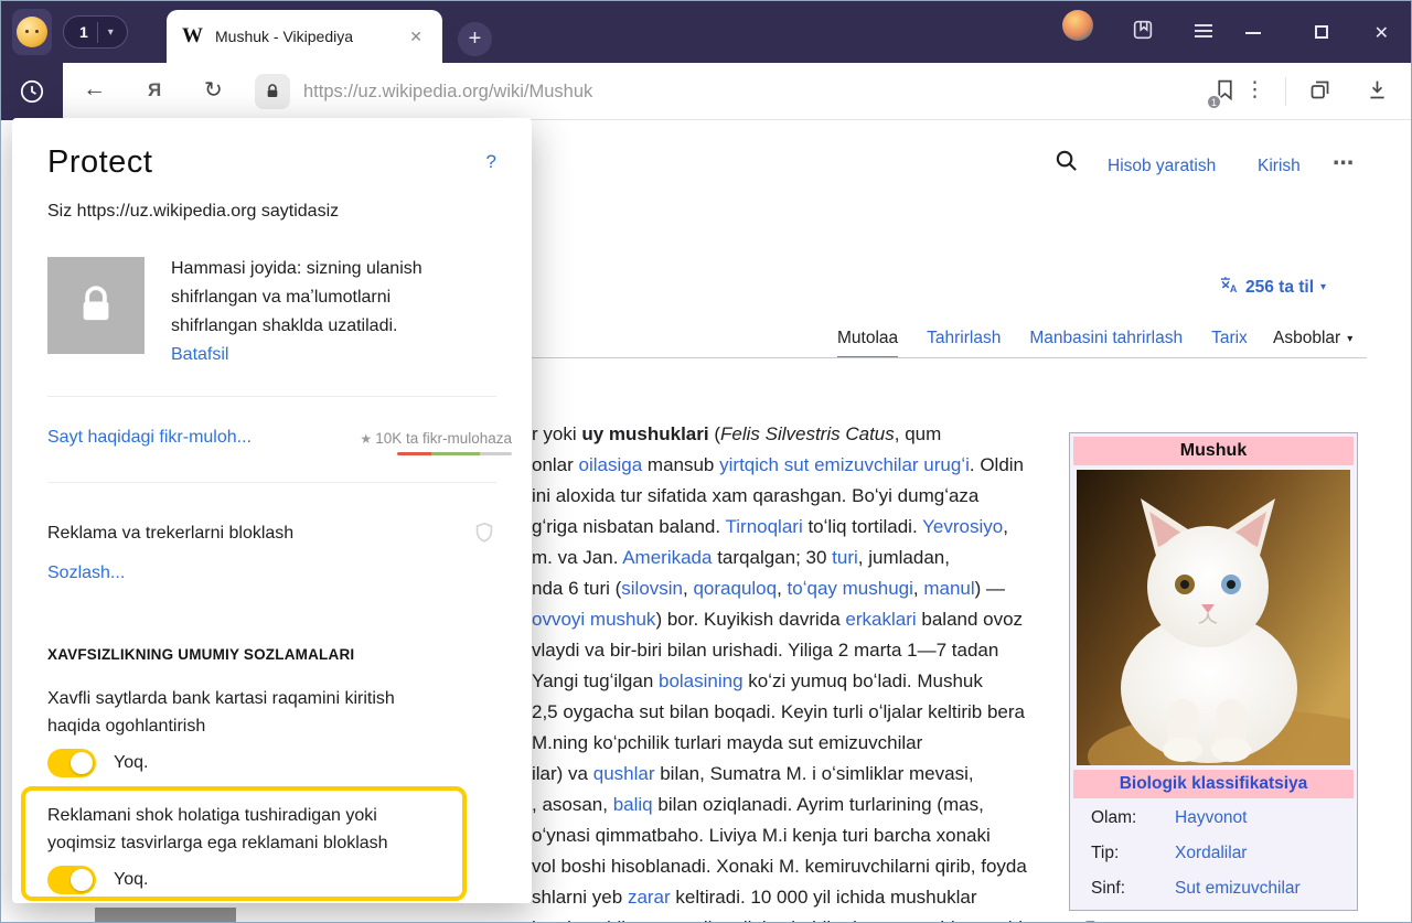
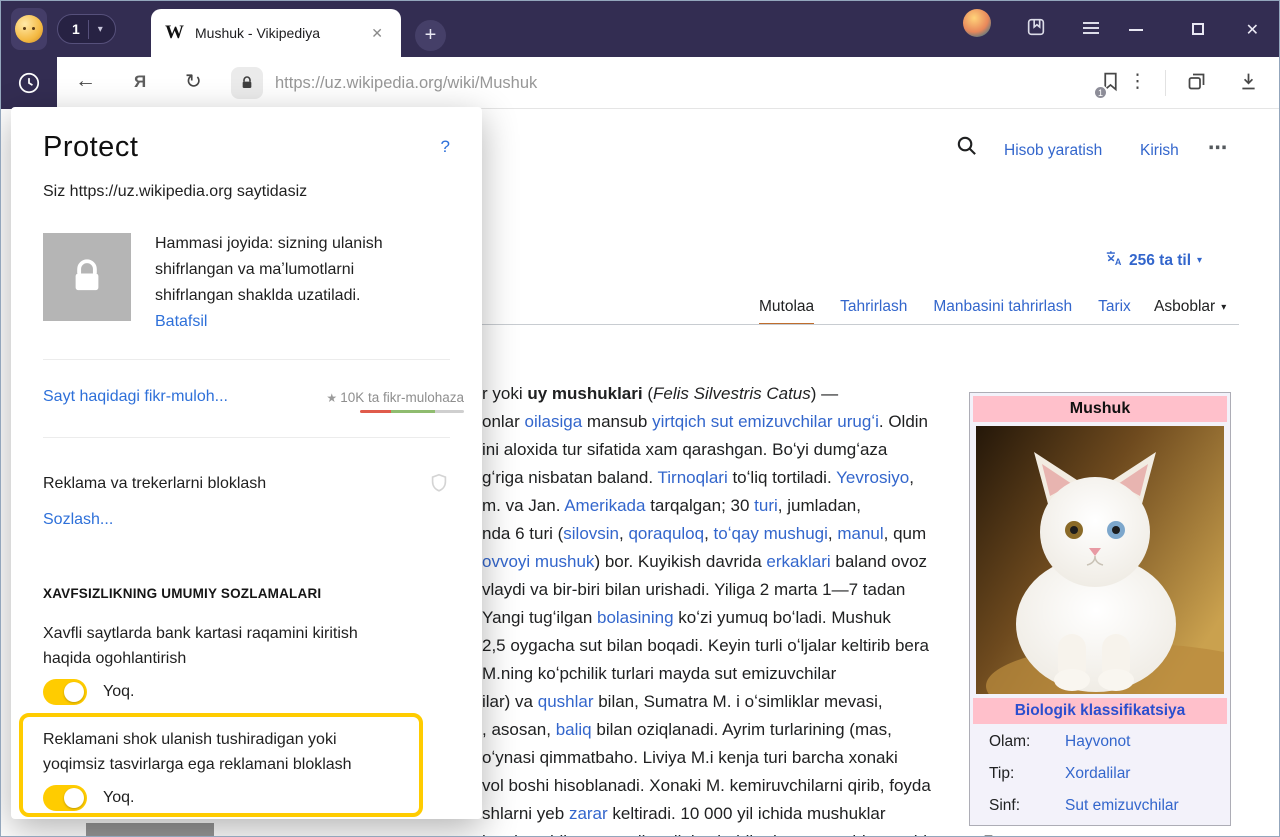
  1
  ▾
  W
  Mushuk - Vikipediya
  ✕
  +
  ✕
  ←
  Я
  ↻
  https://uz.wikipedia.org/wiki/Mushuk
  1
  ⋮
  Hisob yaratish
  Kirish
  ⋯
  A
  256 ta til
  ▾
  Mutolaa
  Tahrirlash
  Manbasini tahrirlash
  Tarix
  Asboblar
  ▾
- r yoki uy mushuklari (Felis Silvestris Catus, qum
+ r yoki uy mushuklari (Felis Silvestris Catus) —
  onlar oilasiga mansub yirtqich sut emizuvchilar urugʻi. Oldin
  ini aloxida tur sifatida xam qarashgan. Boʻyi dumgʻaza
  gʻriga nisbatan baland. Tirnoqlari toʻliq tortiladi. Yevrosiyo,
  m. va Jan. Amerikada tarqalgan; 30 turi, jumladan,
- nda 6 turi (silovsin, qoraquloq, toʻqay mushugi, manul) —
+ nda 6 turi (silovsin, qoraquloq, toʻqay mushugi, manul, qum
  ovvoyi mushuk) bor. Kuyikish davrida erkaklari baland ovoz
  vlaydi va bir-biri bilan urishadi. Yiliga 2 marta 1—7 tadan
  Yangi tugʻilgan bolasining koʻzi yumuq boʻladi. Mushuk
  2,5 oygacha sut bilan boqadi. Keyin turli oʻljalar keltirib bera
  M.ning koʻpchilik turlari mayda sut emizuvchilar
  ilar) va qushlar bilan, Sumatra M. i oʻsimliklar mevasi,
  , asosan, baliq bilan oziqlanadi. Ayrim turlarining (mas,
  oʻynasi qimmatbaho. Liviya M.i kenja turi barcha xonaki
  vol boshi hisoblanadi. Xonaki M. kemiruvchilarni qirib, foyda
  shlarni yeb zarar keltiradi. 10 000 yil ichida mushuklar
  Mushuk
  Biologik klassifikatsiya
  Olam:	Hayvonot
  Tip:	Xordalilar
  Sinf:	Sut emizuvchilar
  Protect
  ?
  Siz https://uz.wikipedia.org saytidasiz
  Hammasi joyida: sizning ulanish
  shifrlangan va maʼlumotlarni
  shifrlangan shaklda uzatiladi.
  Batafsil
  Sayt haqidagi fikr-muloh...
  ★ 10K ta fikr-mulohaza
  Reklama va trekerlarni bloklash
  Sozlash...
  XAVFSIZLIKNING UMUMIY SOZLAMALARI
  Xavfli saytlarda bank kartasi raqamini kiritish
  haqida ogohlantirish
  Yoq.
- Reklamani shok holatiga tushiradigan yoki
+ Reklamani shok ulanish tushiradigan yoki
  yoqimsiz tasvirlarga ega reklamani bloklash
  Yoq.
